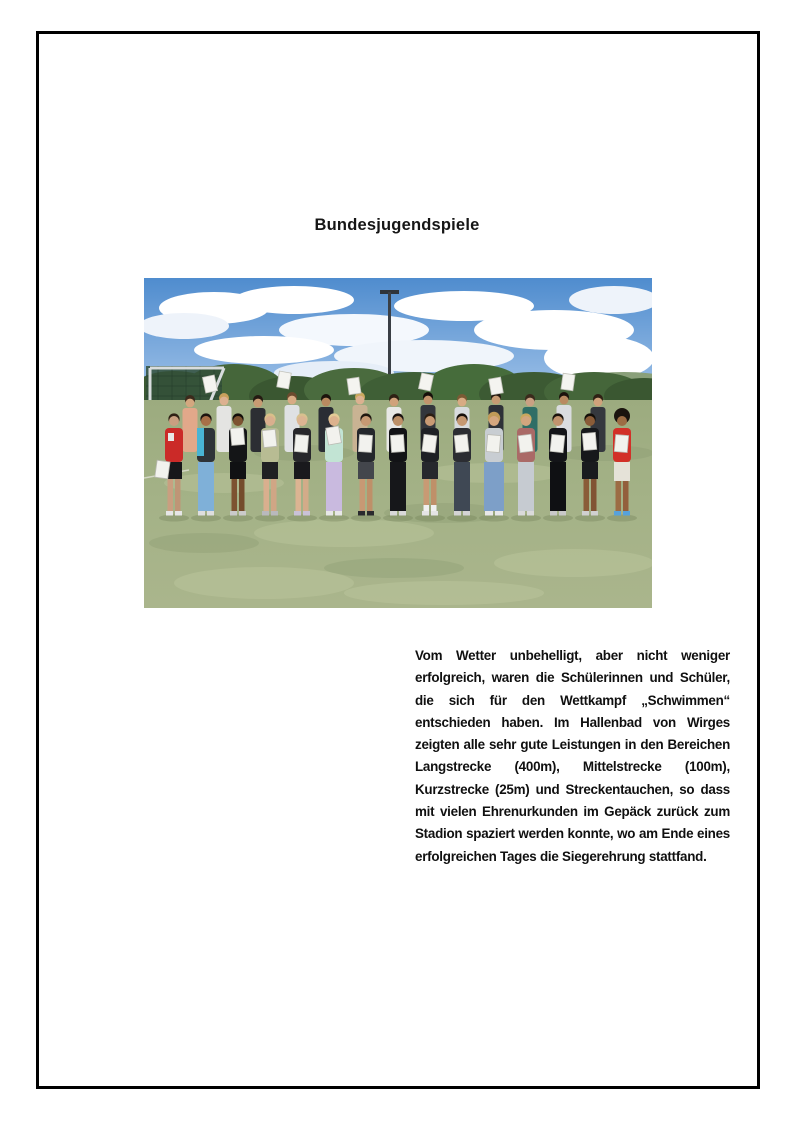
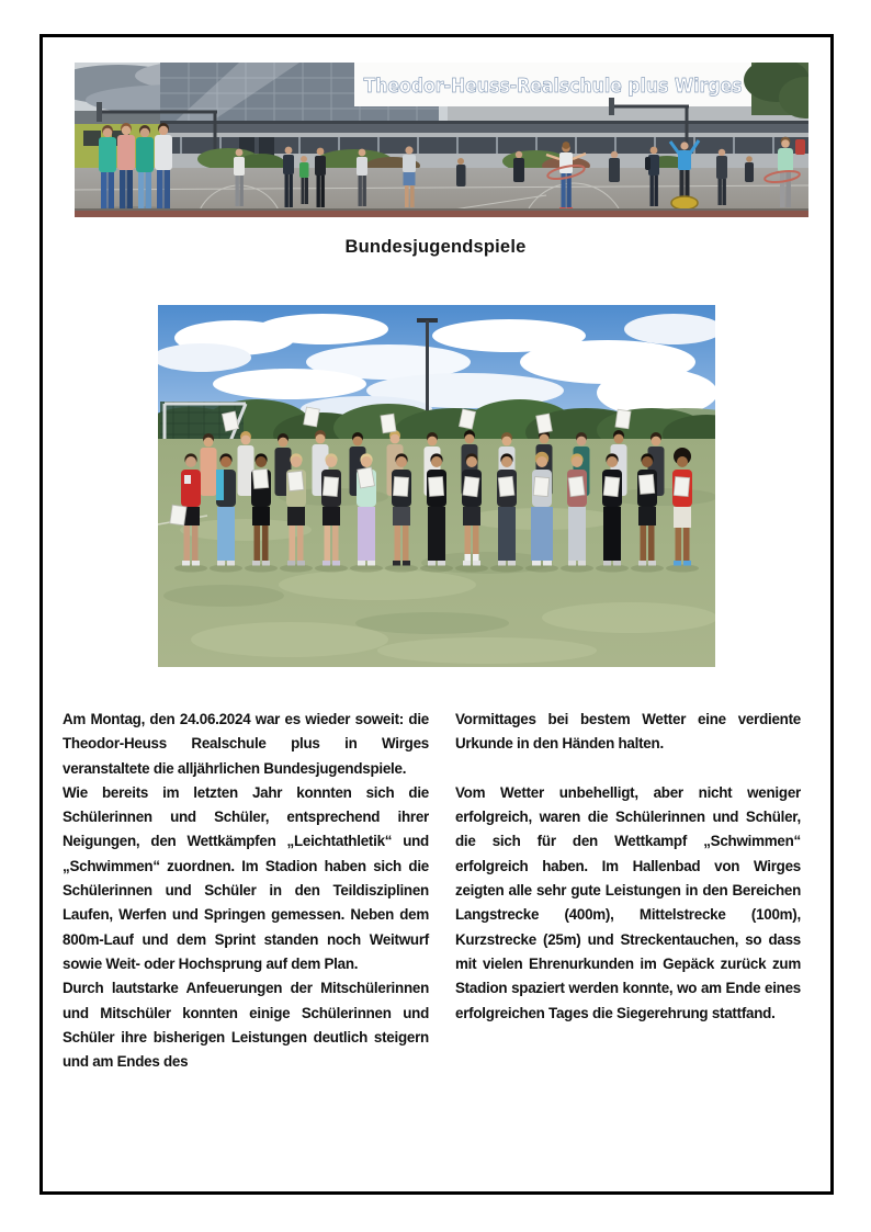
+ Theodor-Heuss-Realschule plus Wirges
  Bundesjugendspiele
+ Am Montag, den 24.06.2024 war es wieder soweit: die Theodor-Heuss Realschule plus in Wirges veranstaltete die alljährlichen Bundesjugendspiele.
+ Wie bereits im letzten Jahr konnten sich die Schülerinnen und Schüler, entsprechend ihrer Neigungen, den Wettkämpfen „Leichtathletik“ und „Schwimmen“ zuordnen. Im Stadion haben sich die Schülerinnen und Schüler in den Teildisziplinen Laufen, Werfen und Springen gemessen. Neben dem 800m-Lauf und dem Sprint standen noch Weitwurf sowie Weit- oder Hochsprung auf dem Plan.
+ Durch lautstarke Anfeuerungen der Mitschülerinnen und Mitschüler konnten einige Schülerinnen und Schüler ihre bisherigen Leistungen deutlich steigern und am Endes des
+ Vormittages bei bestem Wetter eine verdiente Urkunde in den Händen halten.
- Vom Wetter unbehelligt, aber nicht weniger erfolgreich, waren die Schülerinnen und Schüler, die sich für den Wettkampf „Schwimmen“ entschieden haben. Im Hallenbad von Wirges zeigten alle sehr gute Leistungen in den Bereichen Langstrecke (400m), Mittelstrecke (100m), Kurzstrecke (25m) und Streckentauchen, so dass mit vielen Ehrenurkunden im Gepäck zurück zum Stadion spaziert werden konnte, wo am Ende eines erfolgreichen Tages die Siegerehrung stattfand.
+ Vom Wetter unbehelligt, aber nicht weniger erfolgreich, waren die Schülerinnen und Schüler, die sich für den Wettkampf „Schwimmen“ erfolgreich haben. Im Hallenbad von Wirges zeigten alle sehr gute Leistungen in den Bereichen Langstrecke (400m), Mittelstrecke (100m), Kurzstrecke (25m) und Streckentauchen, so dass mit vielen Ehrenurkunden im Gepäck zurück zum Stadion spaziert werden konnte, wo am Ende eines erfolgreichen Tages die Siegerehrung stattfand.
